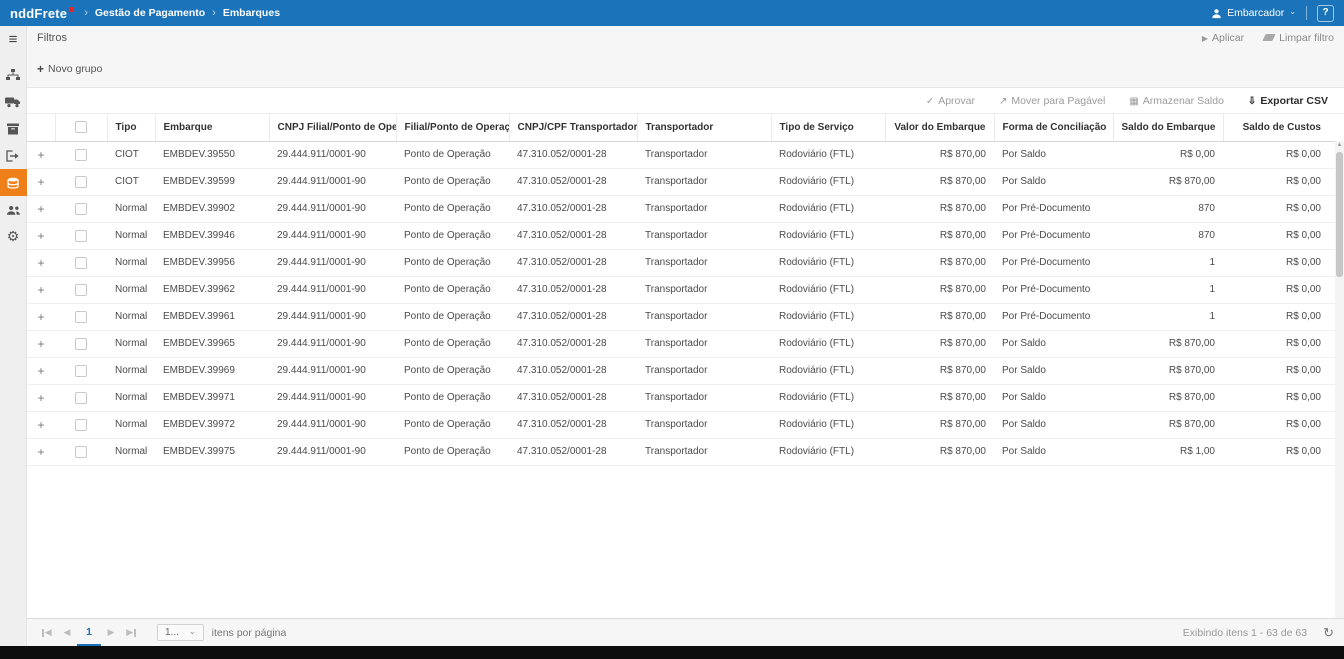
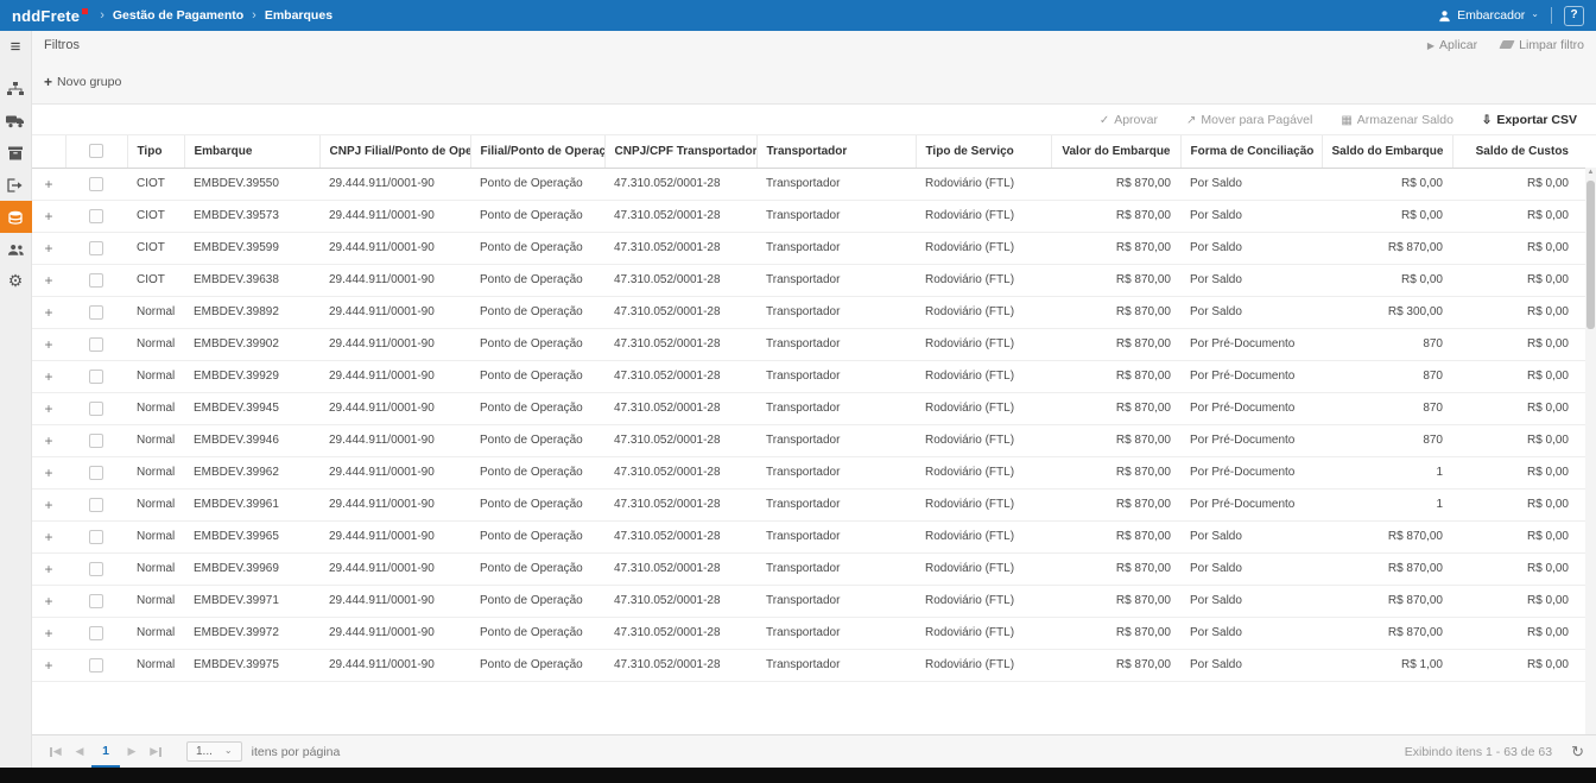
  nddFrete
  ›
  Gestão de Pagamento
  ›
  Embarques
  Embarcador
  ⌄
  ?
  ≡
  ⚙
  Filtros
  ▶ Aplicar
  Limpar filtro
  +
  Novo grupo
  ✓ Aprovar
  ↗ Mover para Pagável
  ▦ Armazenar Saldo
  ⇩ Exportar CSV
  		Tipo	Embarque	CNPJ Filial/Ponto de Ope	Filial/Ponto de Operaç	CNPJ/CPF Transportador	Transportador	Tipo de Serviço	Valor do Embarque	Forma de Conciliação	Saldo do Embarque	Saldo de Custos
  +		CIOT	EMBDEV.39550	29.444.911/0001-90	Ponto de Operação	47.310.052/0001-28	Transportador	Rodoviário (FTL)	R$ 870,00	Por Saldo	R$ 0,00	R$ 0,00
+ +		CIOT	EMBDEV.39573	29.444.911/0001-90	Ponto de Operação	47.310.052/0001-28	Transportador	Rodoviário (FTL)	R$ 870,00	Por Saldo	R$ 0,00	R$ 0,00
  +		CIOT	EMBDEV.39599	29.444.911/0001-90	Ponto de Operação	47.310.052/0001-28	Transportador	Rodoviário (FTL)	R$ 870,00	Por Saldo	R$ 870,00	R$ 0,00
+ +		CIOT	EMBDEV.39638	29.444.911/0001-90	Ponto de Operação	47.310.052/0001-28	Transportador	Rodoviário (FTL)	R$ 870,00	Por Saldo	R$ 0,00	R$ 0,00
+ +		Normal	EMBDEV.39892	29.444.911/0001-90	Ponto de Operação	47.310.052/0001-28	Transportador	Rodoviário (FTL)	R$ 870,00	Por Saldo	R$ 300,00	R$ 0,00
  +		Normal	EMBDEV.39902	29.444.911/0001-90	Ponto de Operação	47.310.052/0001-28	Transportador	Rodoviário (FTL)	R$ 870,00	Por Pré-Documento	870	R$ 0,00
+ +		Normal	EMBDEV.39929	29.444.911/0001-90	Ponto de Operação	47.310.052/0001-28	Transportador	Rodoviário (FTL)	R$ 870,00	Por Pré-Documento	870	R$ 0,00
+ +		Normal	EMBDEV.39945	29.444.911/0001-90	Ponto de Operação	47.310.052/0001-28	Transportador	Rodoviário (FTL)	R$ 870,00	Por Pré-Documento	870	R$ 0,00
  +		Normal	EMBDEV.39946	29.444.911/0001-90	Ponto de Operação	47.310.052/0001-28	Transportador	Rodoviário (FTL)	R$ 870,00	Por Pré-Documento	870	R$ 0,00
- +		Normal	EMBDEV.39956	29.444.911/0001-90	Ponto de Operação	47.310.052/0001-28	Transportador	Rodoviário (FTL)	R$ 870,00	Por Pré-Documento	1	R$ 0,00
  +		Normal	EMBDEV.39962	29.444.911/0001-90	Ponto de Operação	47.310.052/0001-28	Transportador	Rodoviário (FTL)	R$ 870,00	Por Pré-Documento	1	R$ 0,00
  +		Normal	EMBDEV.39961	29.444.911/0001-90	Ponto de Operação	47.310.052/0001-28	Transportador	Rodoviário (FTL)	R$ 870,00	Por Pré-Documento	1	R$ 0,00
  +		Normal	EMBDEV.39965	29.444.911/0001-90	Ponto de Operação	47.310.052/0001-28	Transportador	Rodoviário (FTL)	R$ 870,00	Por Saldo	R$ 870,00	R$ 0,00
  +		Normal	EMBDEV.39969	29.444.911/0001-90	Ponto de Operação	47.310.052/0001-28	Transportador	Rodoviário (FTL)	R$ 870,00	Por Saldo	R$ 870,00	R$ 0,00
  +		Normal	EMBDEV.39971	29.444.911/0001-90	Ponto de Operação	47.310.052/0001-28	Transportador	Rodoviário (FTL)	R$ 870,00	Por Saldo	R$ 870,00	R$ 0,00
  +		Normal	EMBDEV.39972	29.444.911/0001-90	Ponto de Operação	47.310.052/0001-28	Transportador	Rodoviário (FTL)	R$ 870,00	Por Saldo	R$ 870,00	R$ 0,00
  +		Normal	EMBDEV.39975	29.444.911/0001-90	Ponto de Operação	47.310.052/0001-28	Transportador	Rodoviário (FTL)	R$ 870,00	Por Saldo	R$ 1,00	R$ 0,00
  ◀
  ◀
  1
  ▶
  ▶
  1...
  ⌄
  itens por página
  Exibindo itens 1 - 63 de 63
  ↻
